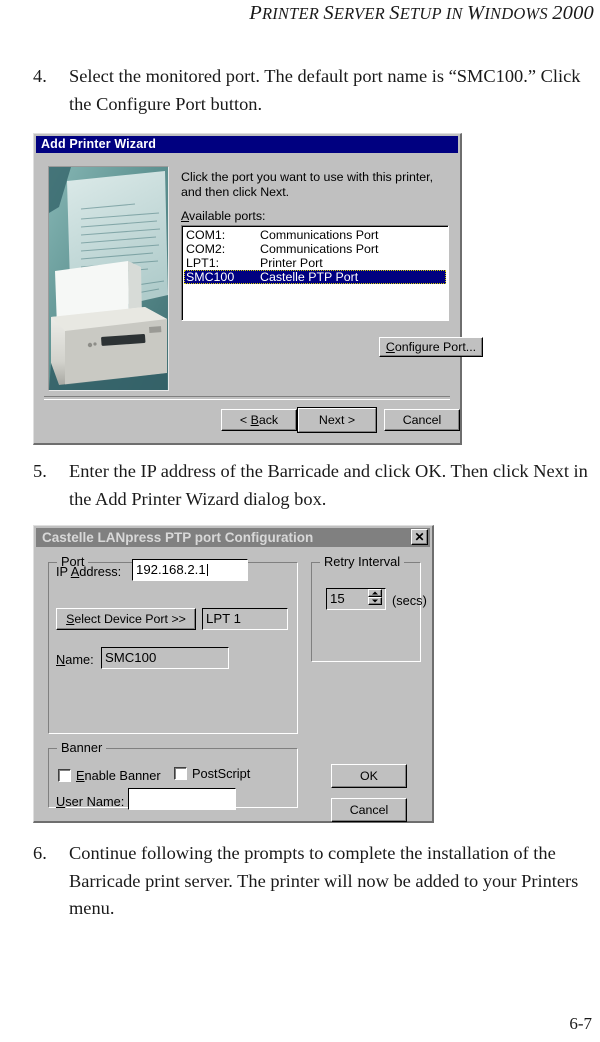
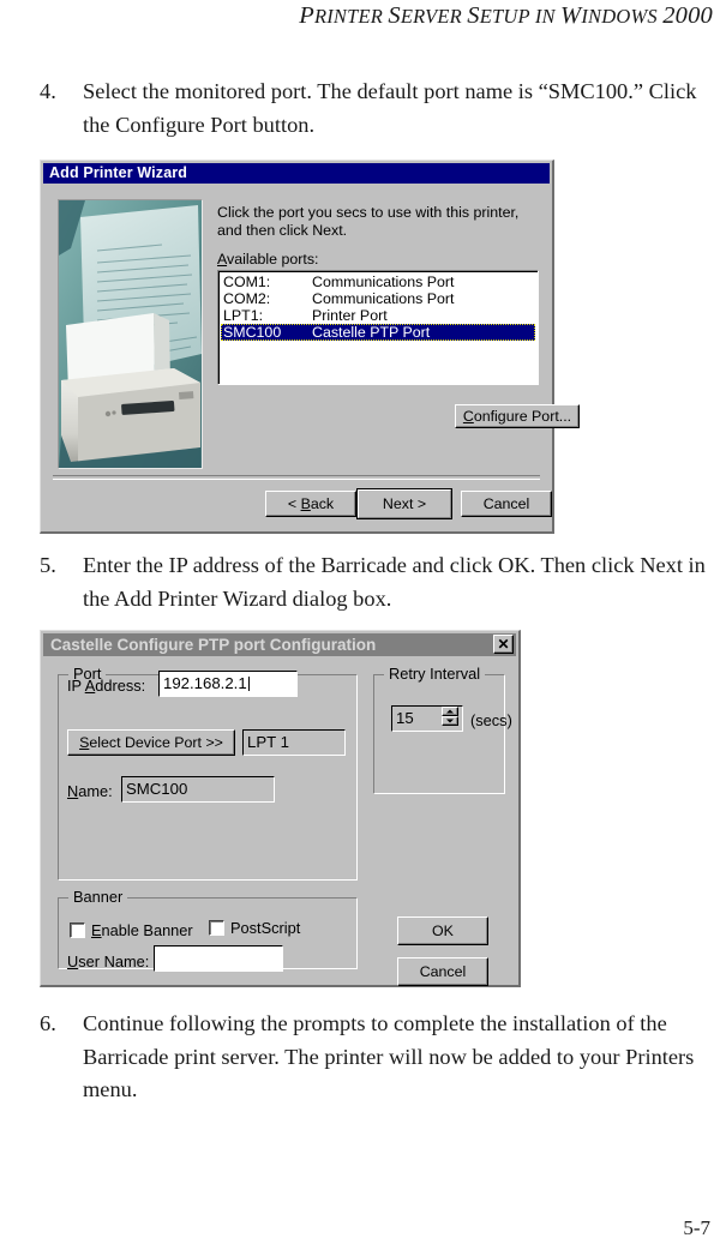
  PRINTER SERVER SETUP IN WINDOWS 2000
  4.
  Select the monitored port. The default port name is “SMC100.” Click the Configure Port button.
  Add Printer Wizard
- Click the port you want to use with this printer, and then click Next.
+ Click the port you secs to use with this printer, and then click Next.
  Available ports:
  COM1:
  Communications Port
  COM2:
  Communications Port
  LPT1:
  Printer Port
  SMC100
  Castelle PTP Port
  Configure Port...
  < Back
  Next >
  Cancel
  5.
  Enter the IP address of the Barricade and click OK. Then click Next in the Add Printer Wizard dialog box.
- Castelle LANpress PTP port Configuration
+ Castelle Configure PTP port Configuration
  ✕
  Port
  IP Address:
  192.168.2.1
  Select Device Port >>
  LPT 1
  Name:
  SMC100
  Retry Interval
  15
  (secs)
  Banner
  Enable Banner
  PostScript
  User Name:
  OK
  Cancel
  6.
  Continue following the prompts to complete the installation of the Barricade print server. The printer will now be added to your Printers menu.
- 6-7
+ 5-7
